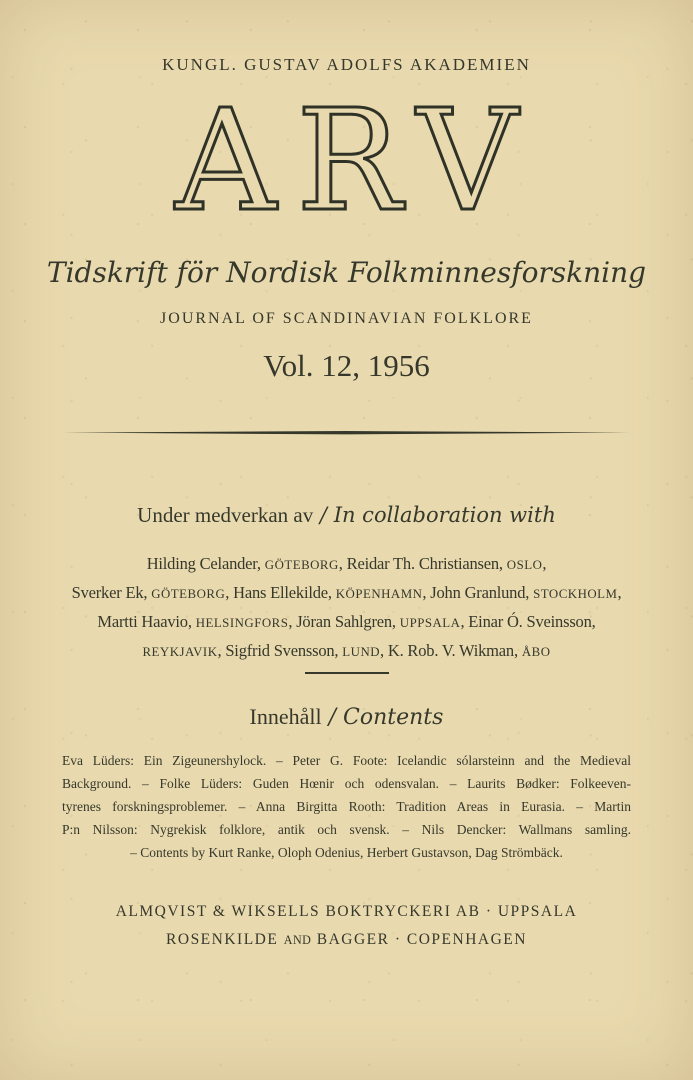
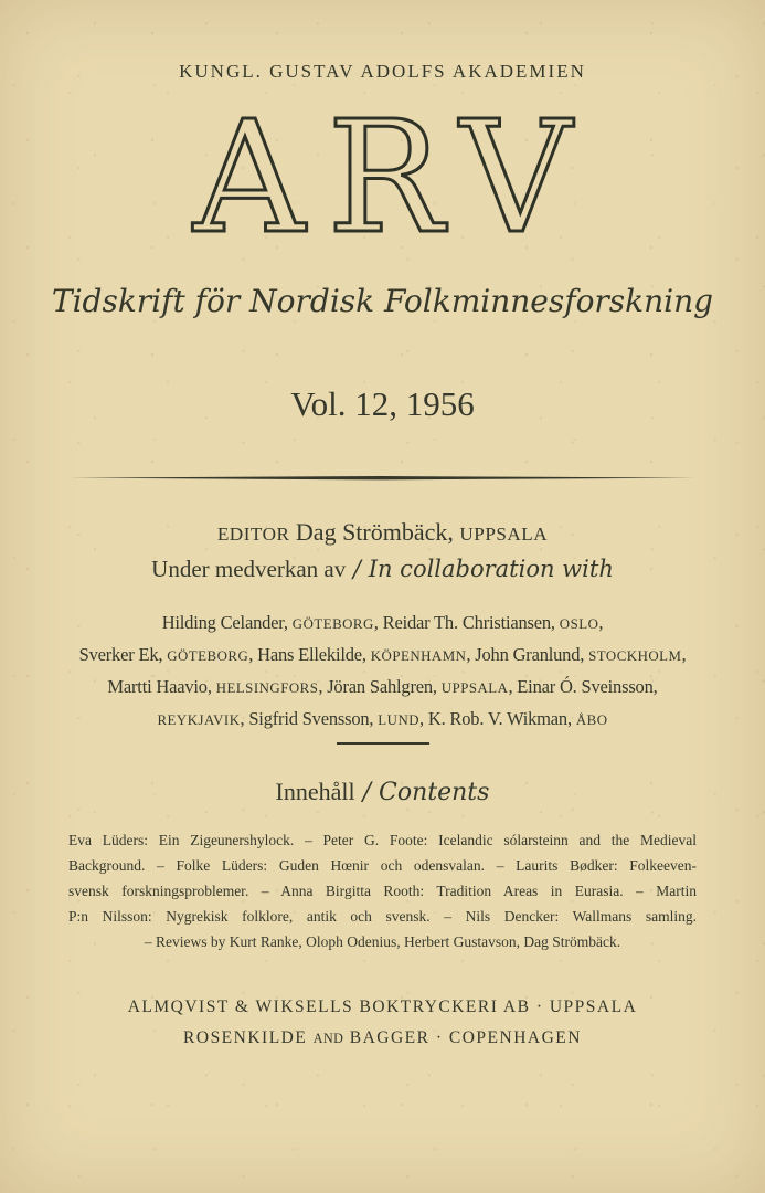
  KUNGL. GUSTAV ADOLFS AKADEMIEN
  ARV
  Tidskrift för Nordisk Folkminnesforskning
- JOURNAL OF SCANDINAVIAN FOLKLORE
  Vol. 12, 1956
+ EDITOR Dag Strömbäck, UPPSALA
  Under medverkan av / In collaboration with
  Hilding Celander, GÖTEBORG, Reidar Th. Christiansen, OSLO,
  Sverker Ek, GÖTEBORG, Hans Ellekilde, KÖPENHAMN, John Granlund, STOCKHOLM,
  Martti Haavio, HELSINGFORS, Jöran Sahlgren, UPPSALA, Einar Ó. Sveinsson,
  REYKJAVIK, Sigfrid Svensson, LUND, K. Rob. V. Wikman, ÅBO
  Innehåll / Contents
  Eva Lüders: Ein Zigeunershylock. – Peter G. Foote: Icelandic sólarsteinn and the Medieval
  Background. – Folke Lüders: Guden Hœnir och odensvalan. – Laurits Bødker: Folkeeven-
- tyrenes forskningsproblemer. – Anna Birgitta Rooth: Tradition Areas in Eurasia. – Martin
+ svensk forskningsproblemer. – Anna Birgitta Rooth: Tradition Areas in Eurasia. – Martin
  P:n Nilsson: Nygrekisk folklore, antik och svensk. – Nils Dencker: Wallmans samling.
- – Contents by Kurt Ranke, Oloph Odenius, Herbert Gustavson, Dag Strömbäck.
+ – Reviews by Kurt Ranke, Oloph Odenius, Herbert Gustavson, Dag Strömbäck.
  ALMQVIST & WIKSELLS BOKTRYCKERI AB · UPPSALA
  ROSENKILDE AND BAGGER · COPENHAGEN
